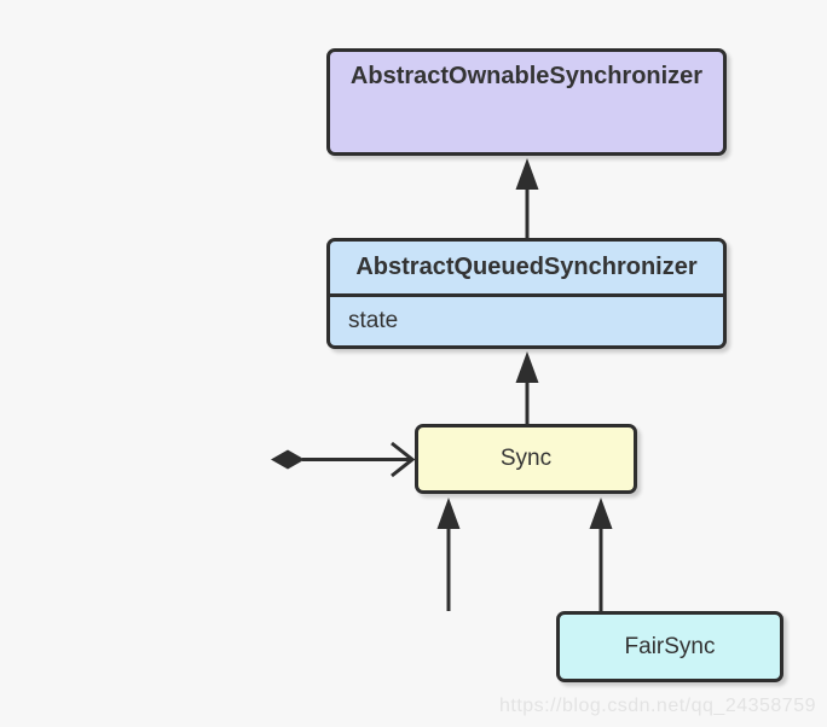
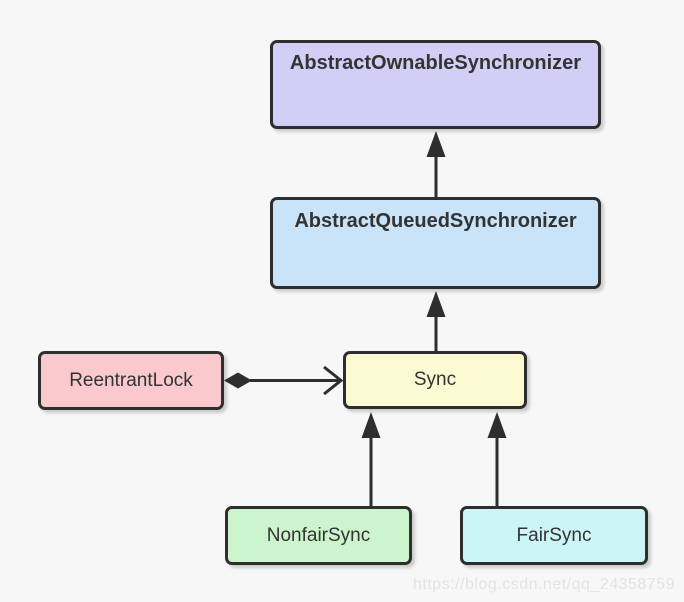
  AbstractOwnableSynchronizer
  AbstractQueuedSynchronizer
- state
  Sync
+ ReentrantLock
+ NonfairSync
  FairSync
